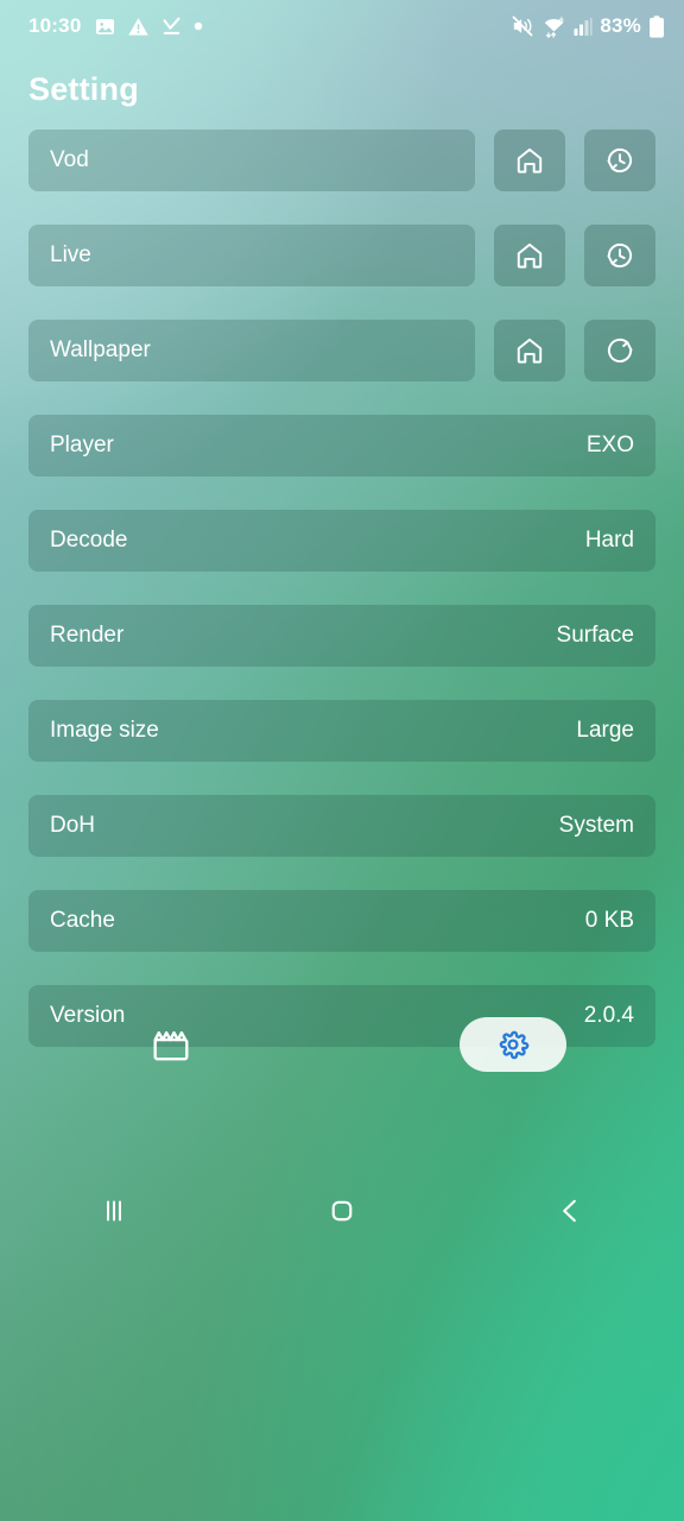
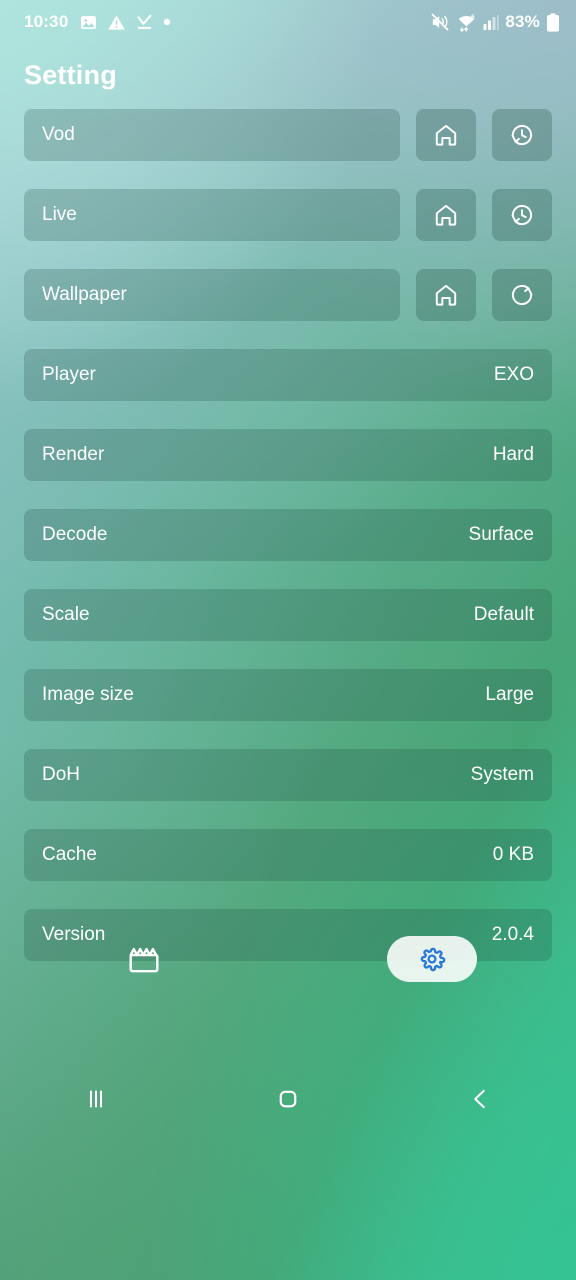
  10:30
  83%
  Setting
  Vod
  Live
  Wallpaper
  Player
  EXO
- Decode
+ Render
  Hard
- Render
+ Decode
  Surface
+ Scale
+ Default
  Image size
  Large
  DoH
  System
  Cache
  0 KB
  Version
  2.0.4
